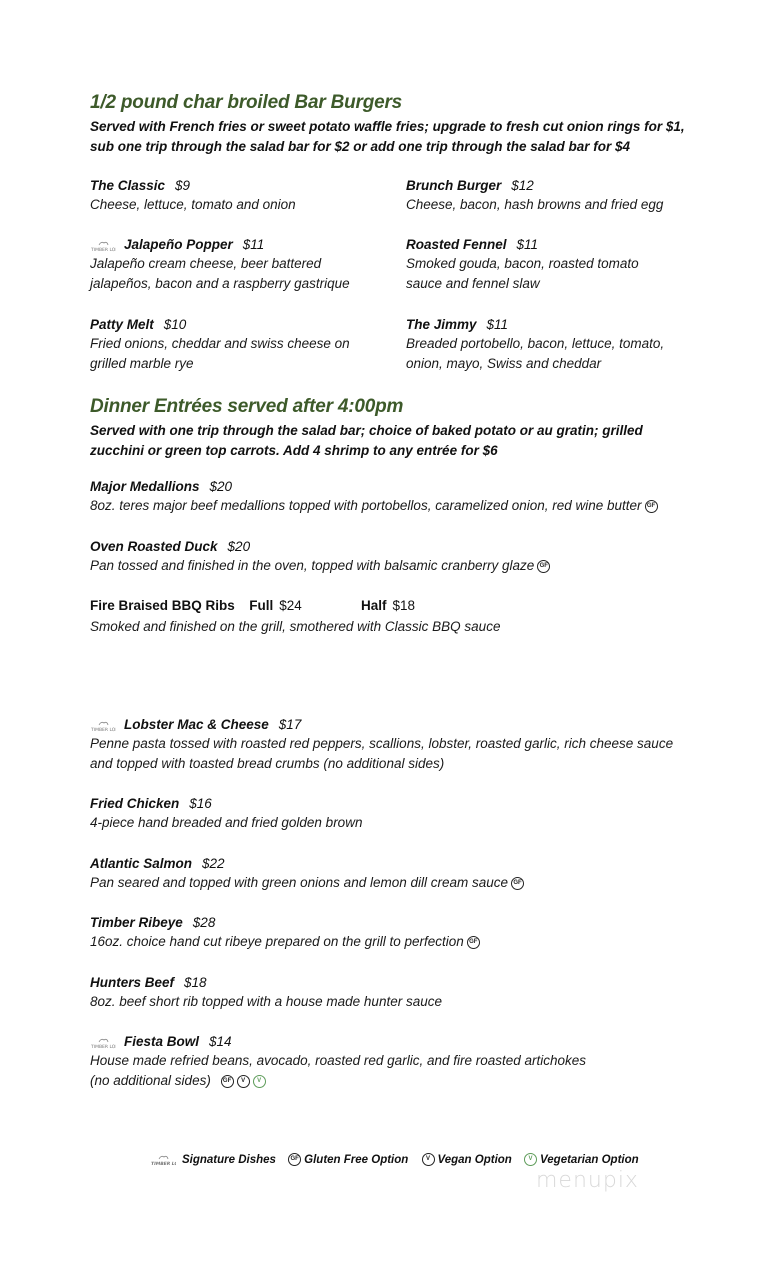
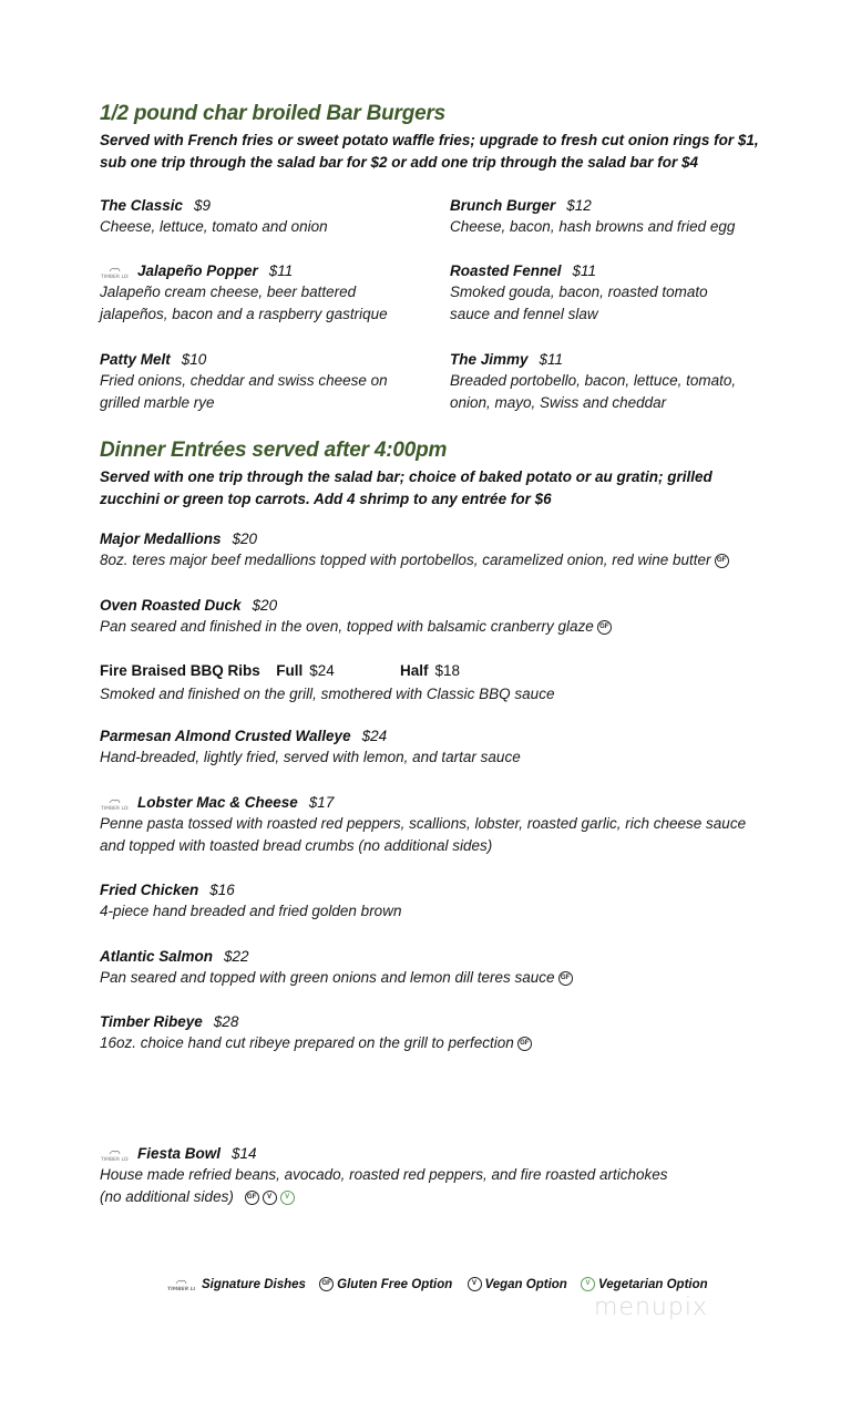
  1/2 pound char broiled Bar Burgers
  Served with French fries or sweet potato waffle fries; upgrade to fresh cut onion rings for $1, sub one trip through the salad bar for $2 or add one trip through the salad bar for $4
  The Classic $9
  Cheese, lettuce, tomato and onion
  Brunch Burger $12
  Cheese, bacon, hash browns and fried egg
  Jalapeño Popper $11
  Jalapeño cream cheese, beer battered jalapeños, bacon and a raspberry gastrique
  Roasted Fennel $11
  Smoked gouda, bacon, roasted tomato sauce and fennel slaw
  Patty Melt $10
  Fried onions, cheddar and swiss cheese on grilled marble rye
  The Jimmy $11
  Breaded portobello, bacon, lettuce, tomato, onion, mayo, Swiss and cheddar
  Dinner Entrées served after 4:00pm
  Served with one trip through the salad bar; choice of baked potato or au gratin; grilled zucchini or green top carrots. Add 4 shrimp to any entrée for $6
  Major Medallions $20
  8oz. teres major beef medallions topped with portobellos, caramelized onion, red wine butter
  Oven Roasted Duck $20
- Pan tossed and finished in the oven, topped with balsamic cranberry glaze
+ Pan seared and finished in the oven, topped with balsamic cranberry glaze
  Fire Braised BBQ Ribs Full $24
  Half $18
  Smoked and finished on the grill, smothered with Classic BBQ sauce
+ Parmesan Almond Crusted Walleye $24
+ Hand-breaded, lightly fried, served with lemon, and tartar sauce
  Lobster Mac & Cheese $17
  Penne pasta tossed with roasted red peppers, scallions, lobster, roasted garlic, rich cheese sauce and topped with toasted bread crumbs (no additional sides)
  Fried Chicken $16
  4-piece hand breaded and fried golden brown
  Atlantic Salmon $22
- Pan seared and topped with green onions and lemon dill cream sauce
+ Pan seared and topped with green onions and lemon dill teres sauce
  Timber Ribeye $28
  16oz. choice hand cut ribeye prepared on the grill to perfection
- Hunters Beef $18
- 8oz. beef short rib topped with a house made hunter sauce
  Fiesta Bowl $14
- House made refried beans, avocado, roasted red garlic, and fire roasted artichokes
+ House made refried beans, avocado, roasted red peppers, and fire roasted artichokes
  (no additional sides)
  Signature Dishes Gluten Free Option Vegan Option Vegetarian Option
  menupix
